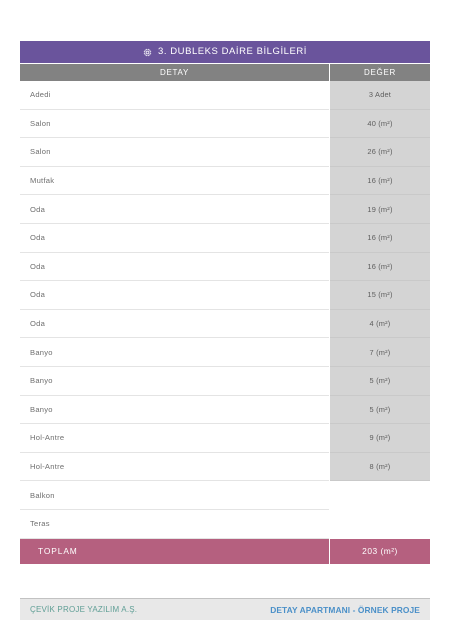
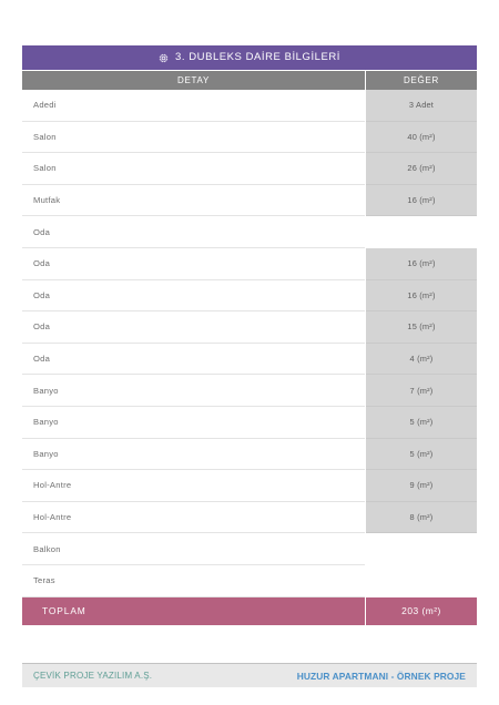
  3. DUBLEKS DAİRE BİLGİLERİ
  DETAY
  DEĞER
  Adedi
  3 Adet
  Salon
  40 (m²)
  Salon
  26 (m²)
  Mutfak
  16 (m²)
  Oda
- 19 (m²)
  Oda
  16 (m²)
  Oda
  16 (m²)
  Oda
  15 (m²)
  Oda
  4 (m²)
  Banyo
  7 (m²)
  Banyo
  5 (m²)
  Banyo
  5 (m²)
  Hol-Antre
  9 (m²)
  Hol-Antre
  8 (m²)
  Balkon
  Teras
  TOPLAM
  203 (m²)
  ÇEVİK PROJE YAZILIM A.Ş.
- DETAY APARTMANI - ÖRNEK PROJE
+ HUZUR APARTMANI - ÖRNEK PROJE
